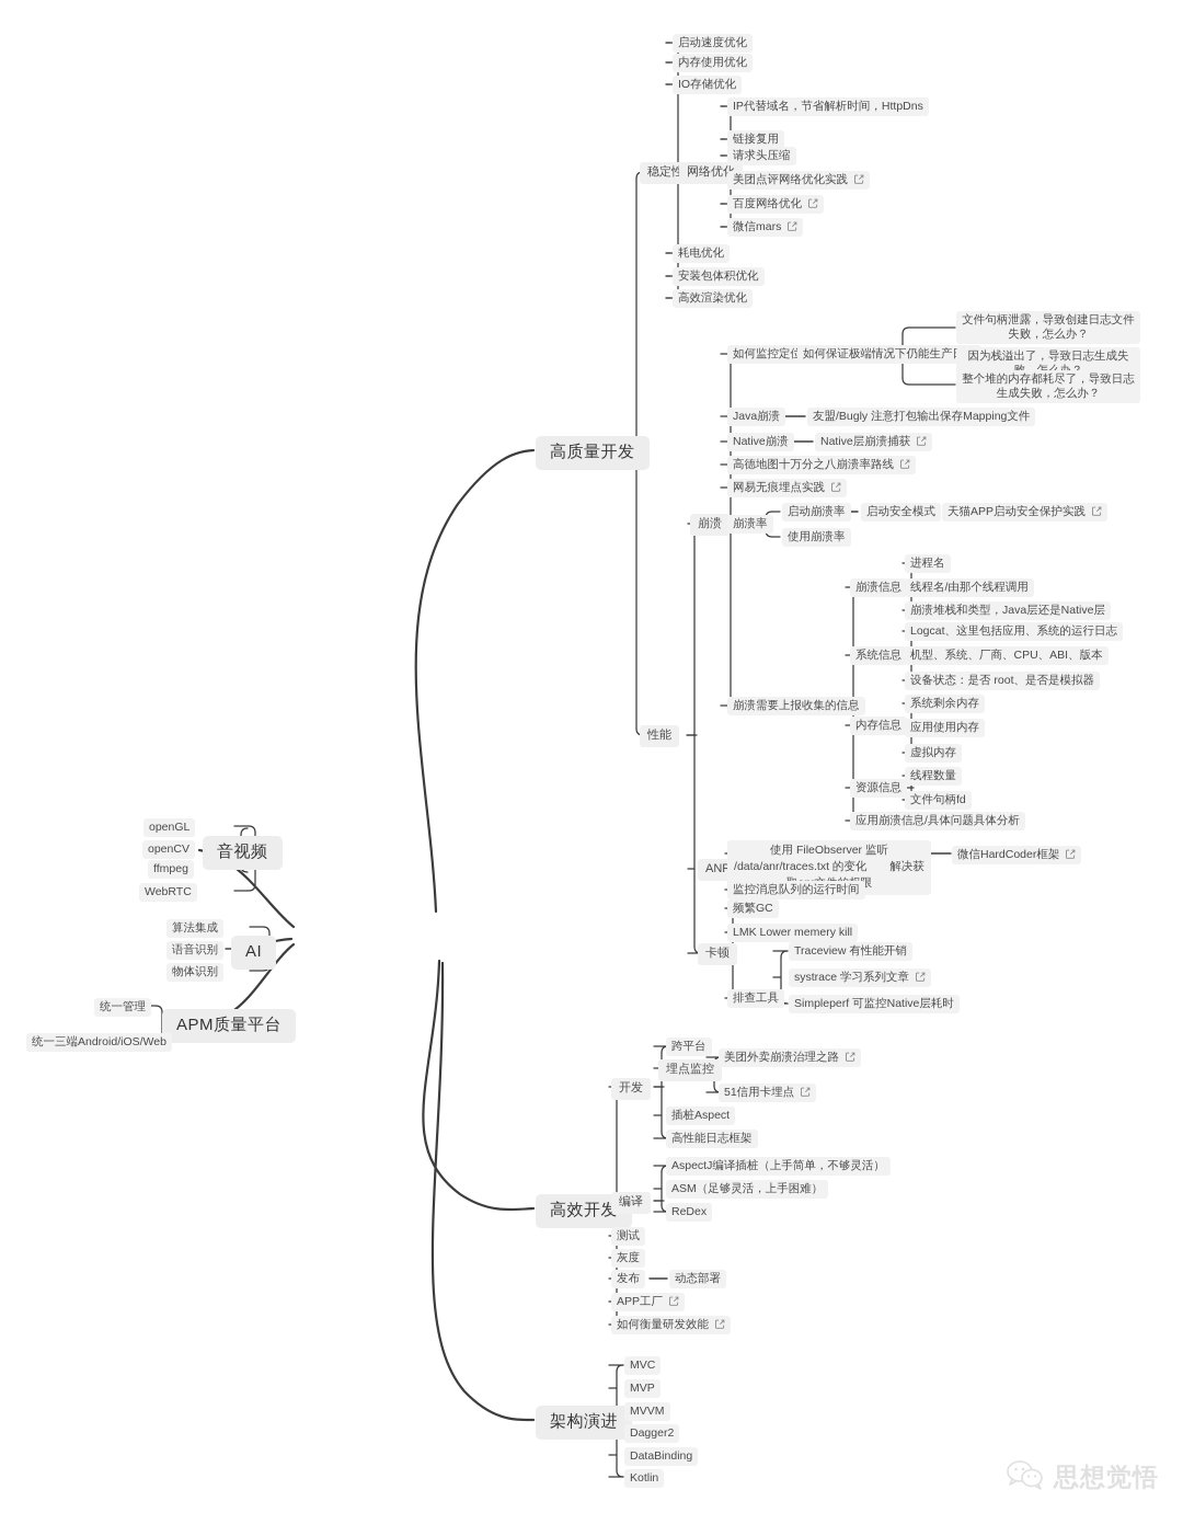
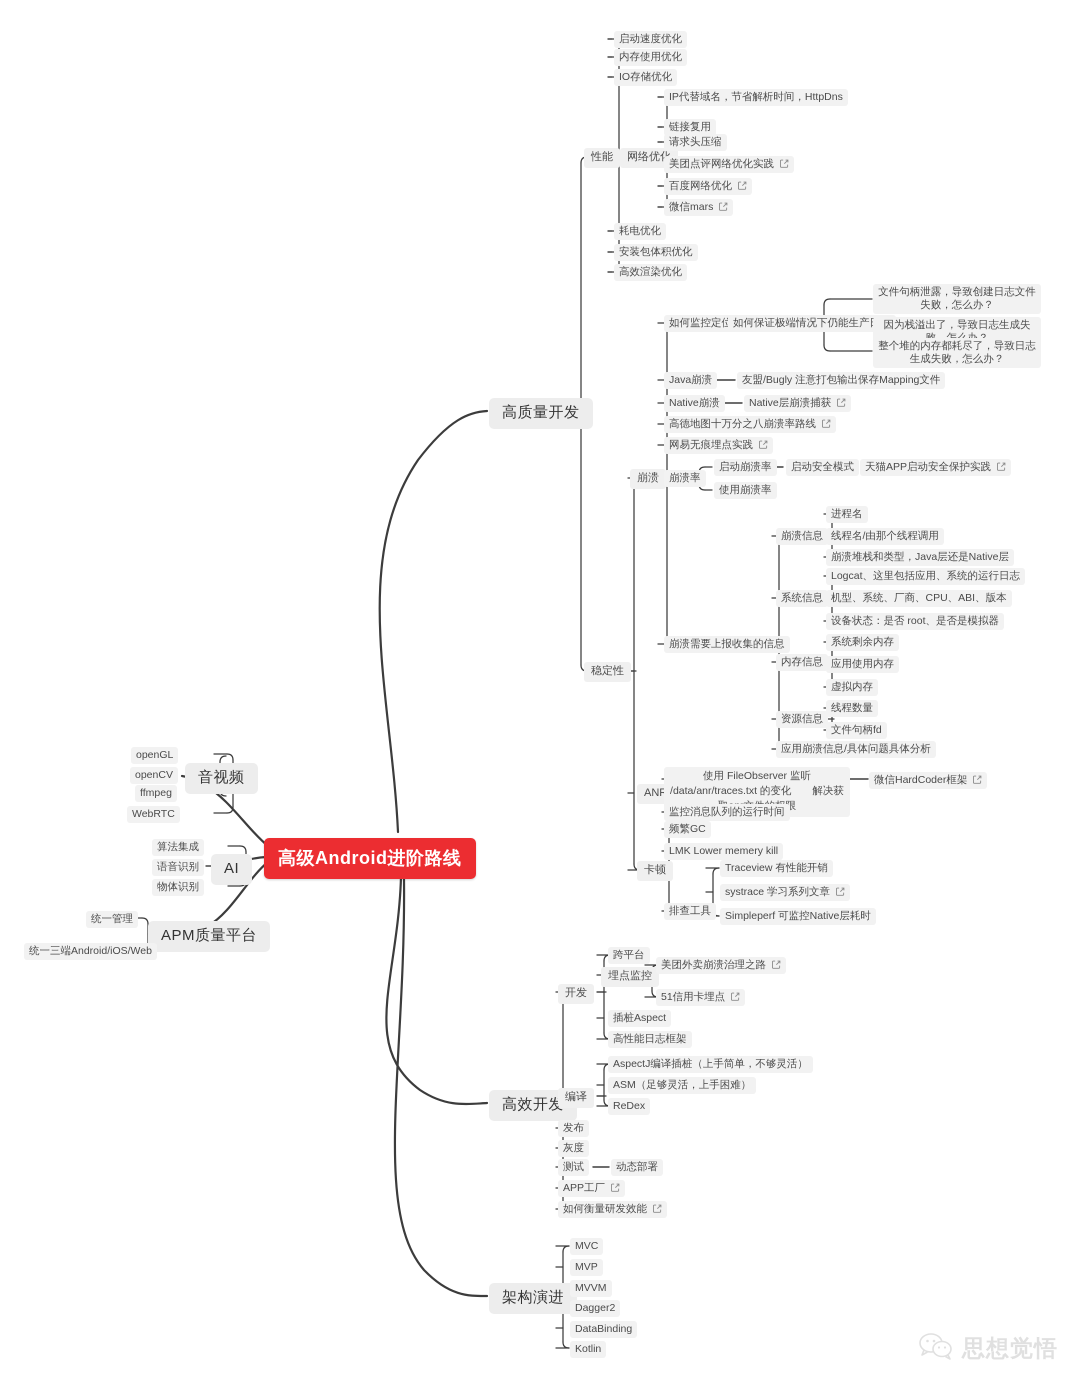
+ 高级Android进阶路线
  音视频
  openGL
  openCV
  ffmpeg
  WebRTC
  AI
  算法集成
  语音识别
  物体识别
  APM质量平台
  统一管理
  统一三端Android/iOS/Web
  高质量开发
- 稳定性
+ 性能
  启动速度优化
  内存使用优化
  IO存储优化
  网络优
  耗电优化
  安装包体积优化
  高效渲染优化
  IP代替域名，节省解析时间，HttpDns
  链接复用
  请求头压缩
  美团点评网络优化实践
  百度网络优化
  微信mars
- 性能
+ 稳定性
  崩溃
  如何监控定位
  如何保证极端情况下仍能生产
  文件句柄泄露，导致创建日志文件失败，怎么办？
  因为栈溢出了，导致日志生成失
  整个堆的内存都耗尽了，导致日志生成失败，怎么办？
  Java崩溃
  友盟/Bugly 注意打包输出保存Mapping文件
  Native崩溃
  Native层崩溃捕获
  高德地图十万分之八崩溃率路线
  网易无痕埋点实践
  崩溃率
  启动崩溃率
  启动安全模式
  天猫APP启动安全保护实践
  使用崩溃率
  崩溃需要上报收集的信息
  崩溃信息
  进程名
  线程名/由那个线程调用
  崩溃堆栈和类型，Java层还是Native层
  系统信息
  Logcat、这里包括应用、系统的运行日志
  机型、系统、厂商、CPU、ABI、版本
  设备状态：是否 root、是否是模拟器
  内存信息
  系统剩余内存
  应用使用内存
  虚拟内存
  资源信息
  线程数量
  文件句柄fd
  应用崩溃信息/具体问题具体分析
  使用 FileObserver 监听 /data/anr/traces.txt 的变化 解决获限
  微信HardCoder框架
  监控消息队列的运行时间
  卡顿
  频繁GC
  LMK Lower memery kill
  排查工具
  Traceview 有性能开销
  systrace 学习系列文章
  Simpleperf 可监控Native层耗时
  高效开发
  开发
  跨平台
  埋点监控
  美团外卖崩溃治理之路
  51信用卡埋点
  插桩Aspect
  高性能日志框架
  编译
  AspectJ编译插桩（上手简单，不够灵活）
  ASM（足够灵活，上手困难）
  ReDex
- 测试
+ 发布
  灰度
- 发布
+ 测试
  动态部署
  APP工厂
  如何衡量研发效能
  架构演进
  MVC
  MVP
  MVVM
  Dagger2
  DataBinding
  Kotlin
  思想觉悟
